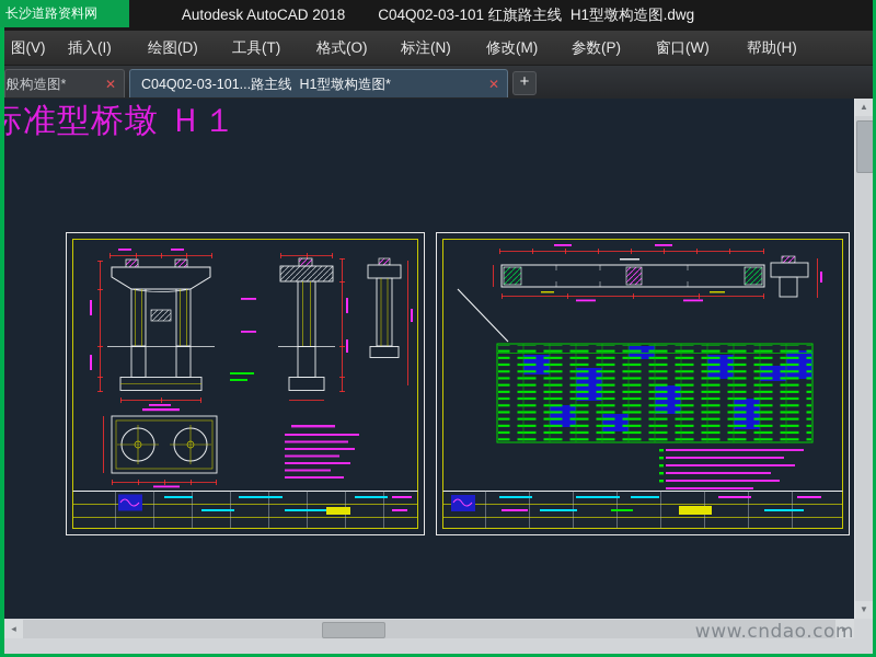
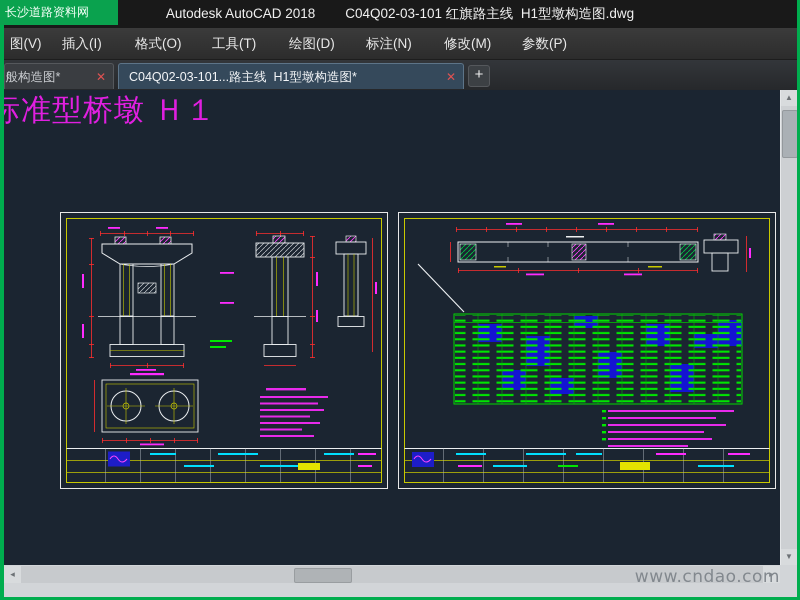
  Autodesk AutoCAD 2018 C04Q02-03-101 红旗路主线 H1型墩构造图.dwg
  长沙道路资料网
  图(V)
  插入(I)
- 绘图(D)
+ 格式(O)
  工具(T)
- 格式(O)
+ 绘图(D)
  标注(N)
  修改(M)
  参数(P)
- 窗口(W)
- 帮助(H)
  般构造图*
  ✕
  C04Q02-03-101...路主线 H1型墩构造图*
  ✕
  +
  标准型桥墩 Ｈ１
  ▲
  ▼
  ◂
  ▸
  www.cndao.com
